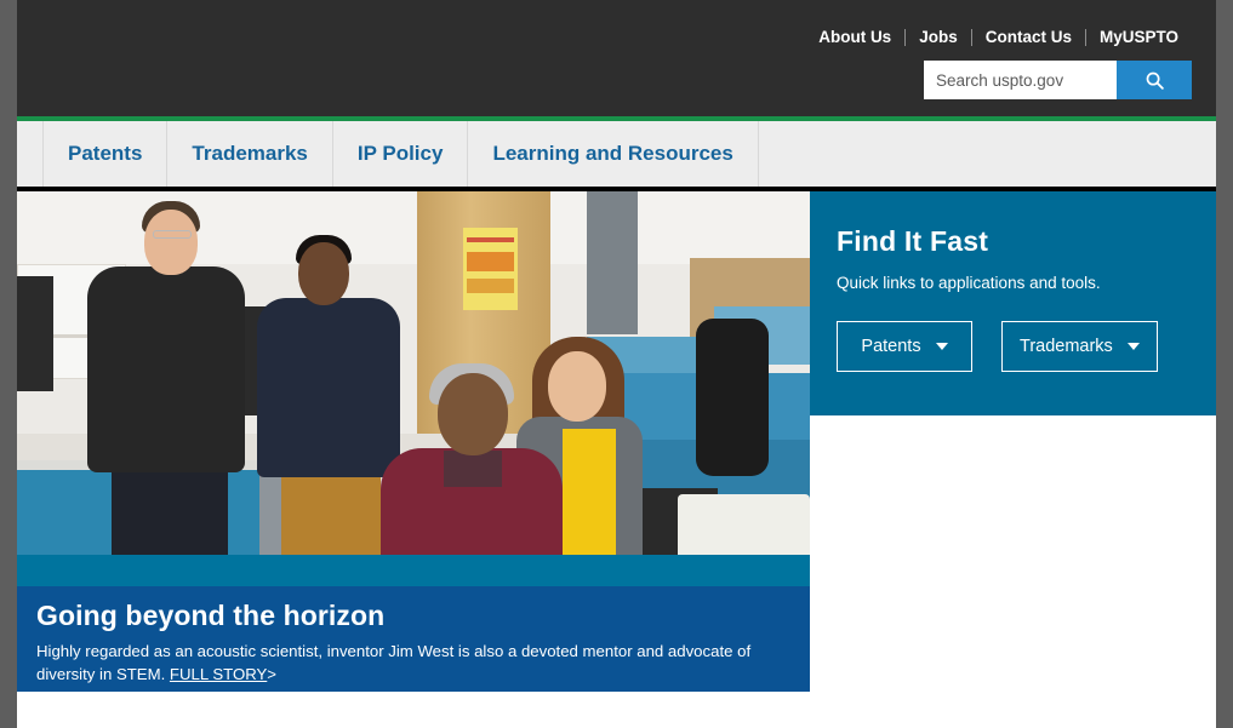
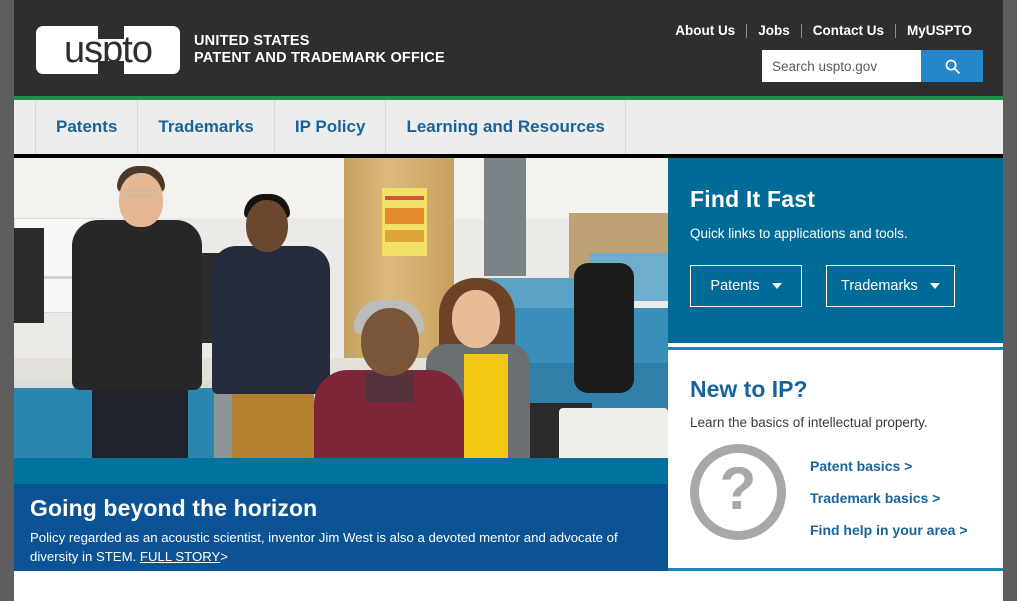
+ uspto
+ UNITED STATES
+ PATENT AND TRADEMARK OFFICE
  About Us
  Jobs
  Contact Us
  MyUSPTO
  Search uspto.gov
  Patents
  Trademarks
  IP Policy
  Learning and Resources
  Going beyond the horizon
- Highly regarded as an acoustic scientist, inventor Jim West is also a devoted mentor and advocate of diversity in STEM. FULL STORY>
+ Policy regarded as an acoustic scientist, inventor Jim West is also a devoted mentor and advocate of diversity in STEM. FULL STORY>
  Find It Fast
  Quick links to applications and tools.
  Patents
  Trademarks
+ New to IP?
+ Learn the basics of intellectual property.
+ ?
+ Patent basics >
+ Trademark basics >
+ Find help in your area >
